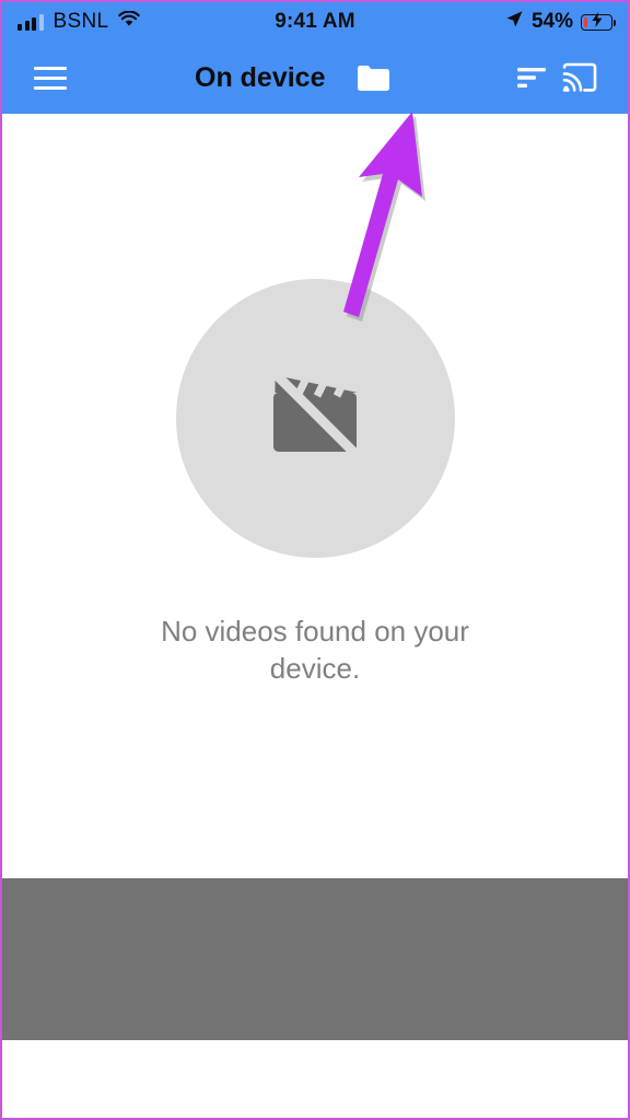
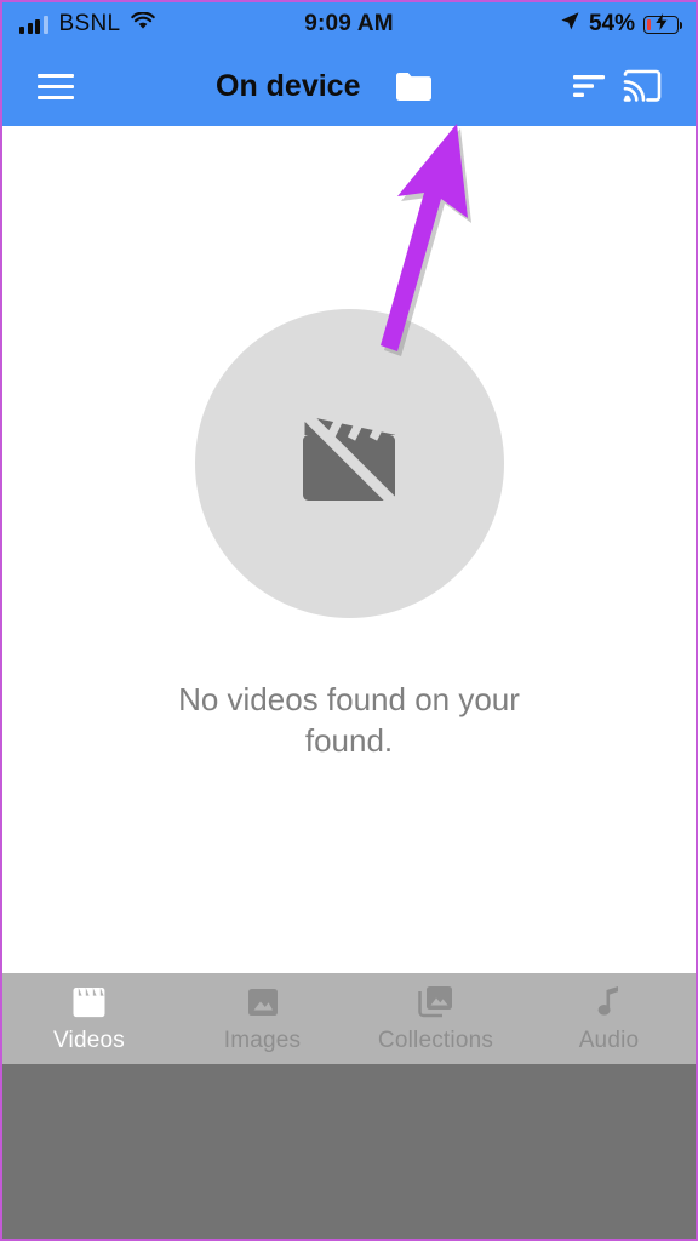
  BSNL
- 9:41 AM
+ 9:09 AM
  54%
  On device
- No videos found on your device.
+ No videos found on your found.
+ Videos
+ Images
+ Collections
+ Audio
